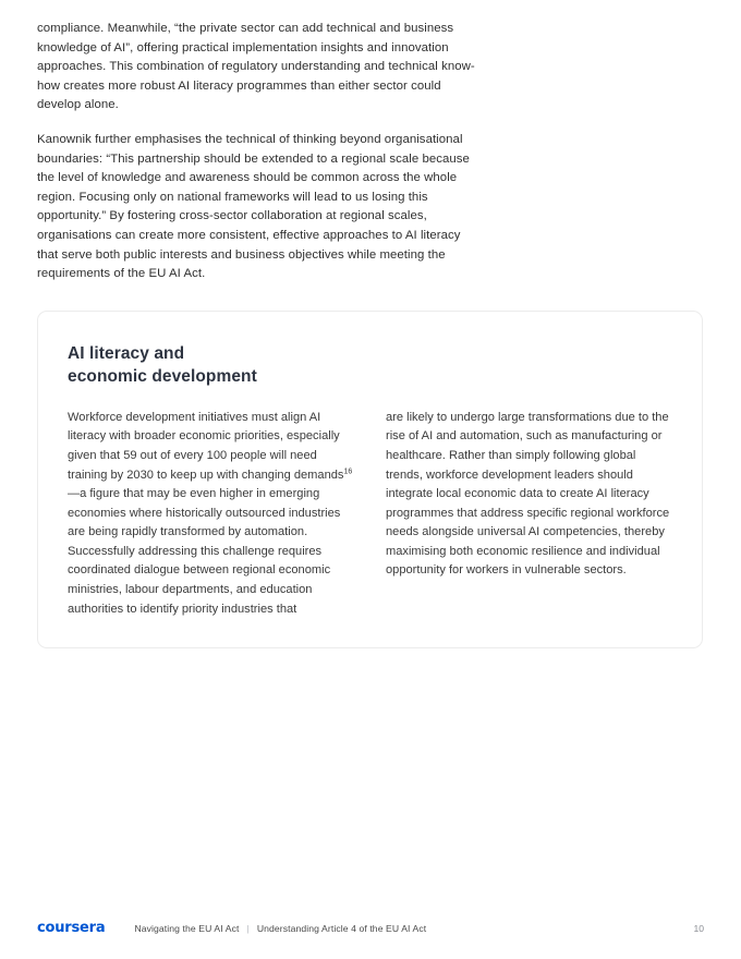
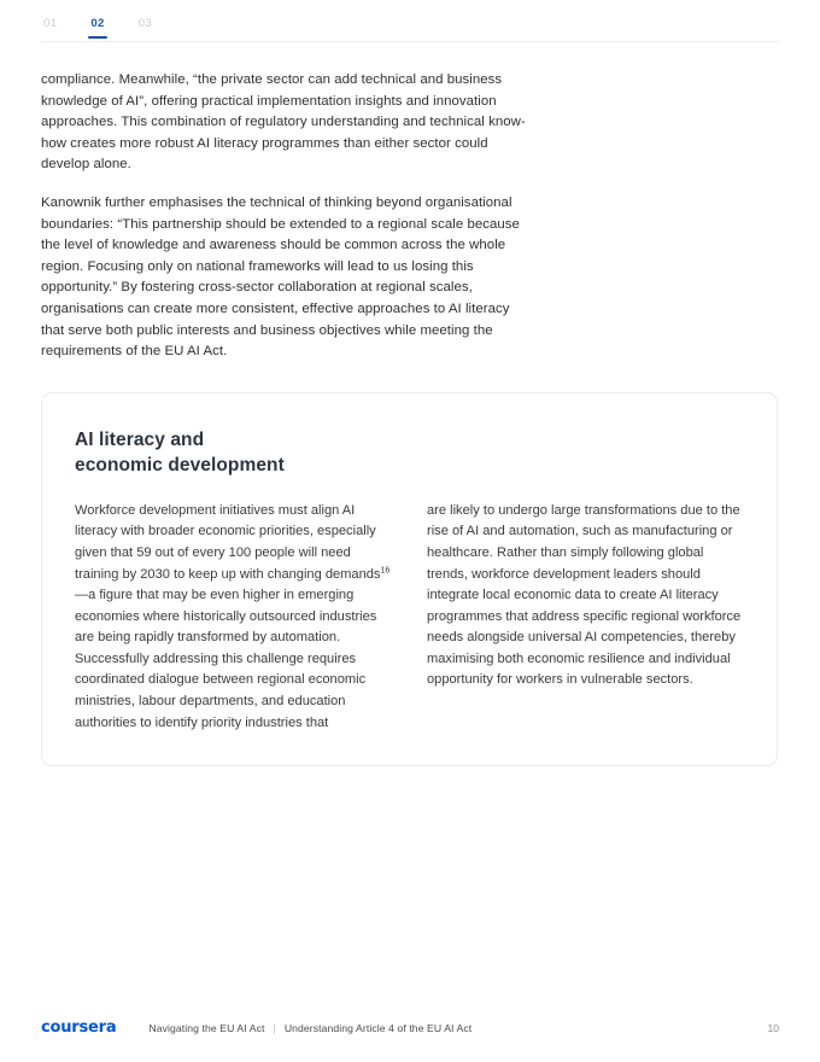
+ 01
+ 02
+ 03
  compliance. Meanwhile, “the private sector can add technical and business knowledge of AI”, offering practical implementation insights and innovation approaches. This combination of regulatory understanding and technical know-how creates more robust AI literacy programmes than either sector could develop alone.
  Kanownik further emphasises the technical of thinking beyond organisational boundaries: “This partnership should be extended to a regional scale because the level of knowledge and awareness should be common across the whole region. Focusing only on national frameworks will lead to us losing this opportunity.” By fostering cross-sector collaboration at regional scales, organisations can create more consistent, effective approaches to AI literacy that serve both public interests and business objectives while meeting the requirements of the EU AI Act.
  AI literacy and
  economic development
  Workforce development initiatives must align AI literacy with broader economic priorities, especially given that 59 out of every 100 people will need training by 2030 to keep up with changing demands—a figure that may be even higher in emerging economies where historically outsourced industries are being rapidly transformed by automation. Successfully addressing this challenge requires coordinated dialogue between regional economic ministries, labour departments, and education authorities to identify priority industries that
  are likely to undergo large transformations due to the rise of AI and automation, such as manufacturing or healthcare. Rather than simply following global trends, workforce development leaders should integrate local economic data to create AI literacy programmes that address specific regional workforce needs alongside universal AI competencies, thereby maximising both economic resilience and individual opportunity for workers in vulnerable sectors.
  coursera
  Navigating the EU AI Act
  |
  Understanding Article 4 of the EU AI Act
  10
